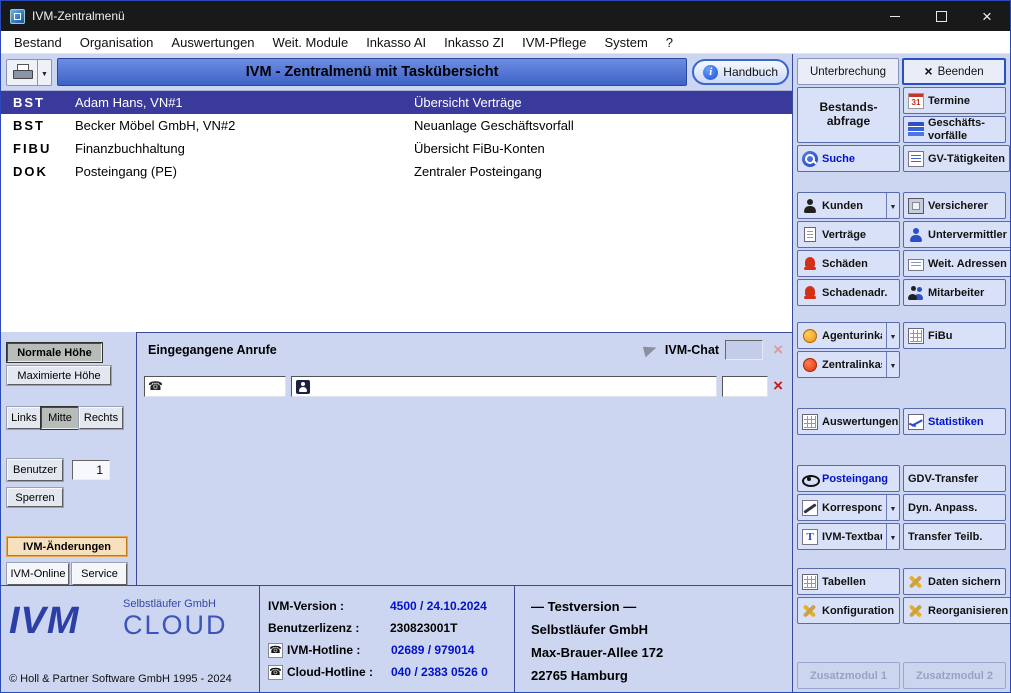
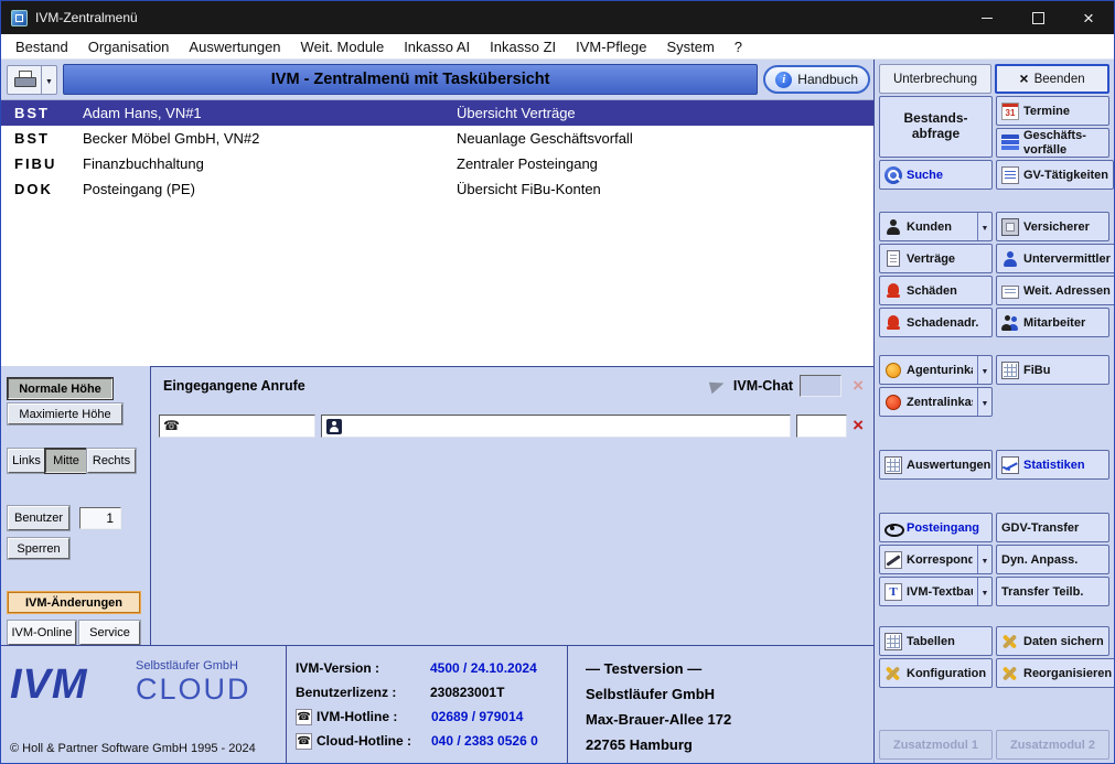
  IVM-Zentralmenü
  Bestand
  Organisation
  Auswertungen
  Weit. Module
  Inkasso AI
  Inkasso ZI
  IVM-Pflege
  System
  ?
  IVM - Zentralmenü mit Taskübersicht
  Handbuch
  BST
  Adam Hans, VN#1
  Übersicht Verträge
  BST
  Becker Möbel GmbH, VN#2
  Neuanlage Geschäftsvorfall
  FIBU
  Finanzbuchhaltung
- Übersicht FiBu-Konten
+ Zentraler Posteingang
  DOK
  Posteingang (PE)
- Zentraler Posteingang
+ Übersicht FiBu-Konten
  Normale Höhe
  Maximierte Höhe
  Links
  Mitte
  Rechts
  Benutzer
  1
  Sperren
  IVM-Änderungen
  IVM-Online
  Service
  Eingegangene Anrufe
  IVM-Chat
  IVM
  Selbstläufer GmbH
  CLOUD
  © Holl & Partner Software GmbH 1995 - 2024
  IVM-Version :
  4500 / 24.10.2024
  Benutzerlizenz :
  230823001T
  IVM-Hotline :
  02689 / 979014
  Cloud-Hotline :
  040 / 2383 0526 0
  — Testversion —
  Selbstläufer GmbH
  Max-Brauer-Allee 172
  22765 Hamburg
  Unterbrechung
  Beenden
  Bestands-abfrage
  Termine
  Geschäfts-vorfälle
  Suche
  GV-Tätigkeiten
  Kunden
  Versicherer
  Verträge
  Untervermittler
  Schäden
  Weit. Adressen
  Schadenadr.
  Mitarbeiter
  Agenturink
  FiBu
  Zentralinka
  Auswertungen
  Statistiken
  Posteingang
  GDV-Transfer
  Korrespond
  Dyn. Anpass.
  IVM-Textba
  Transfer Teilb.
  Tabellen
  Daten sichern
  Konfiguration
  Reorganisieren
  Zusatzmodul 1
  Zusatzmodul 2
